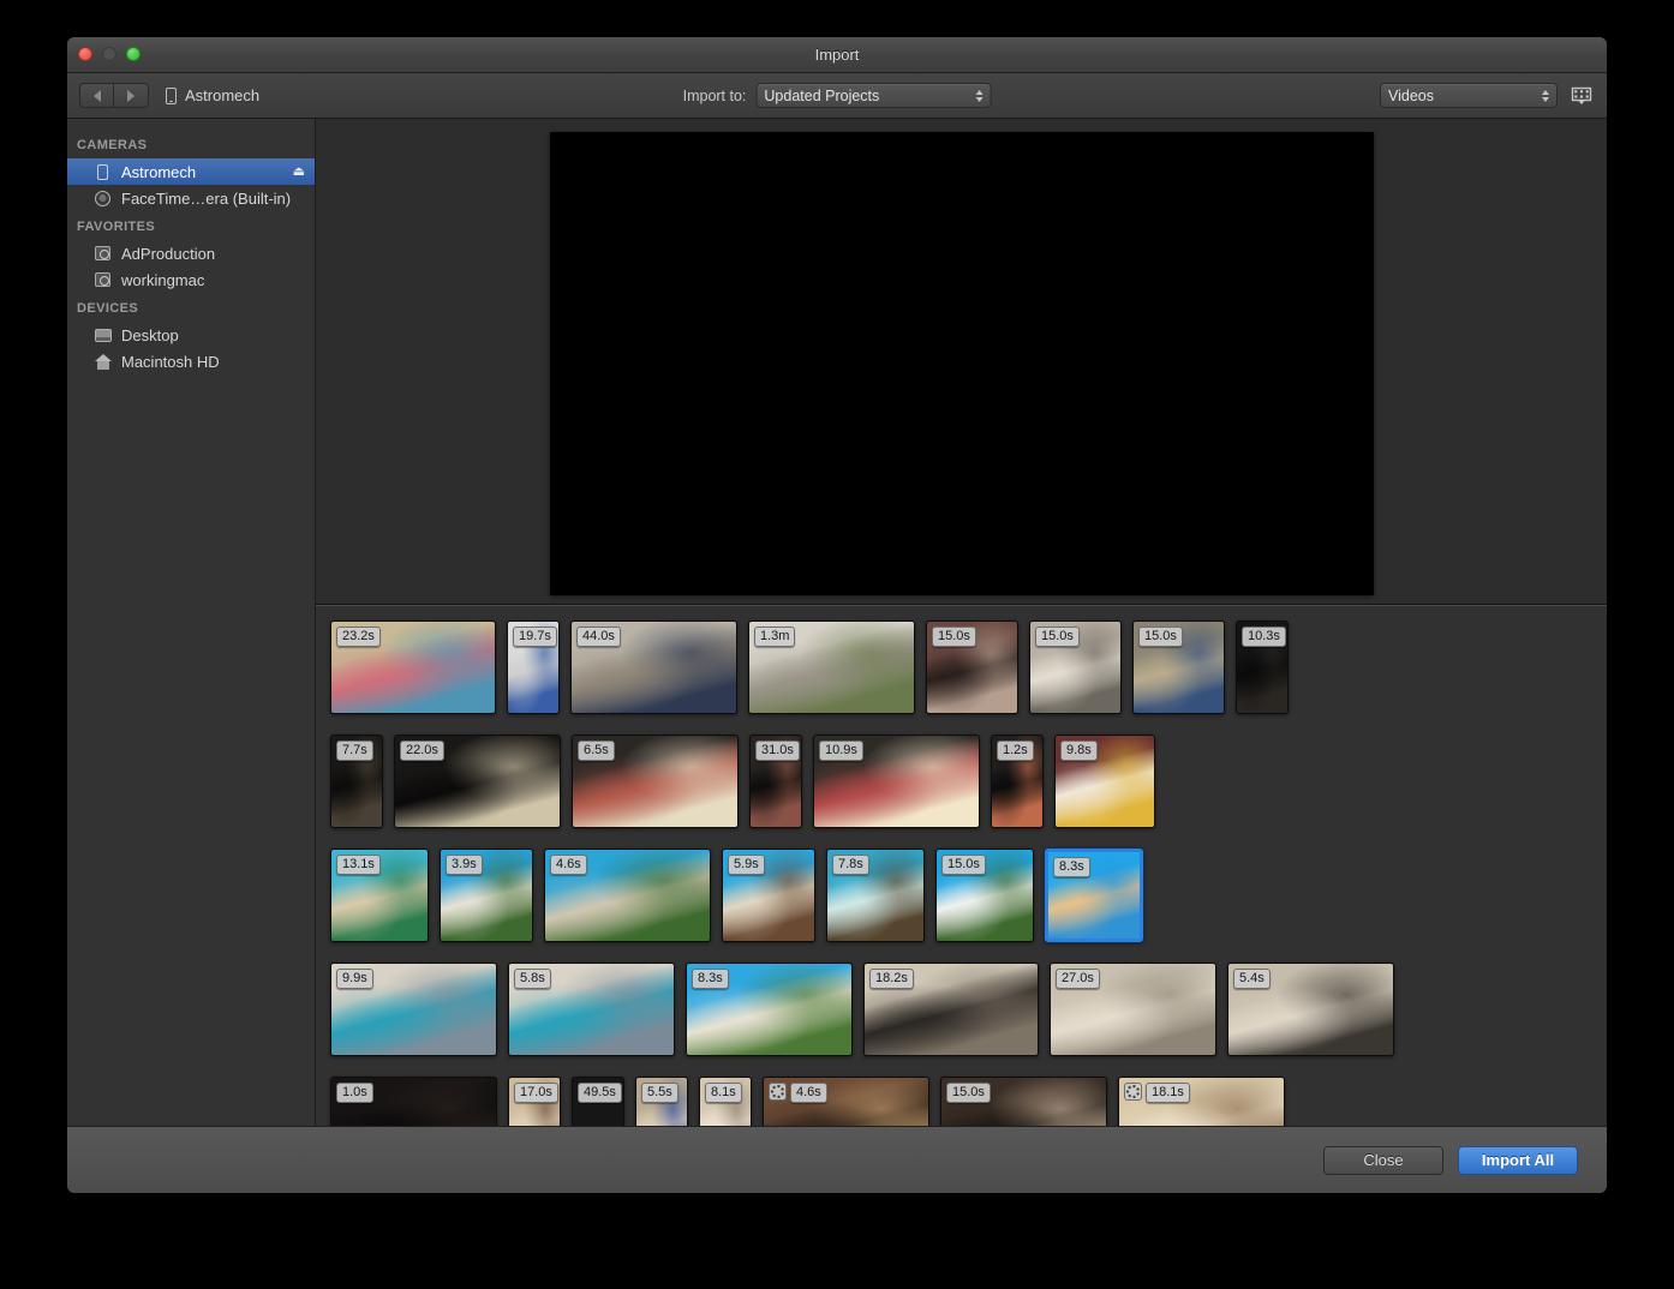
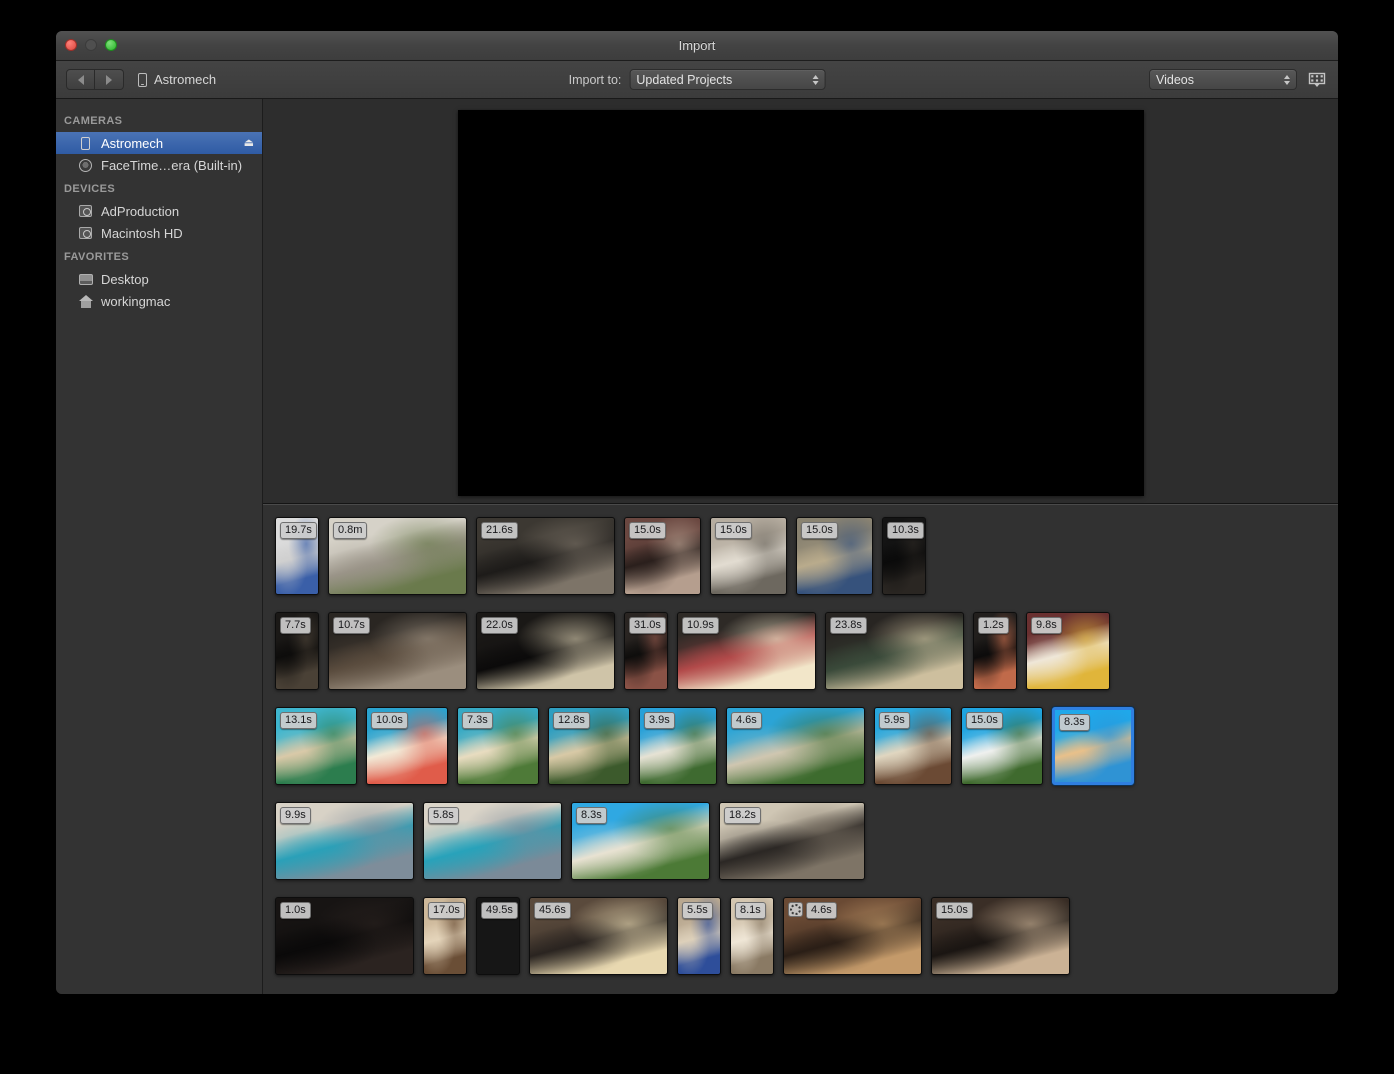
  Import
  Astromech
  Import to:
  Updated Projects
  Videos
  CAMERAS
  Astromech
  ⏏
  FaceTime…era (Built-in)
- FAVORITES
+ DEVICES
  AdProduction
- workingmac
+ Macintosh HD
- DEVICES
+ FAVORITES
  Desktop
- Macintosh HD
+ workingmac
- 23.2s
  19.7s
- 44.0s
- 1.3m
+ 0.8m
+ 21.6s
  15.0s
  15.0s
  15.0s
  10.3s
  7.7s
+ 10.7s
  22.0s
- 6.5s
  31.0s
  10.9s
+ 23.8s
  1.2s
  9.8s
  13.1s
+ 10.0s
+ 7.3s
+ 12.8s
  3.9s
  4.6s
  5.9s
- 7.8s
  15.0s
  8.3s
  9.9s
  5.8s
  8.3s
  18.2s
- 27.0s
- 5.4s
  1.0s
  17.0s
  49.5s
+ 45.6s
  5.5s
  8.1s
  4.6s
  15.0s
- 18.1s
- Close
- Import All
